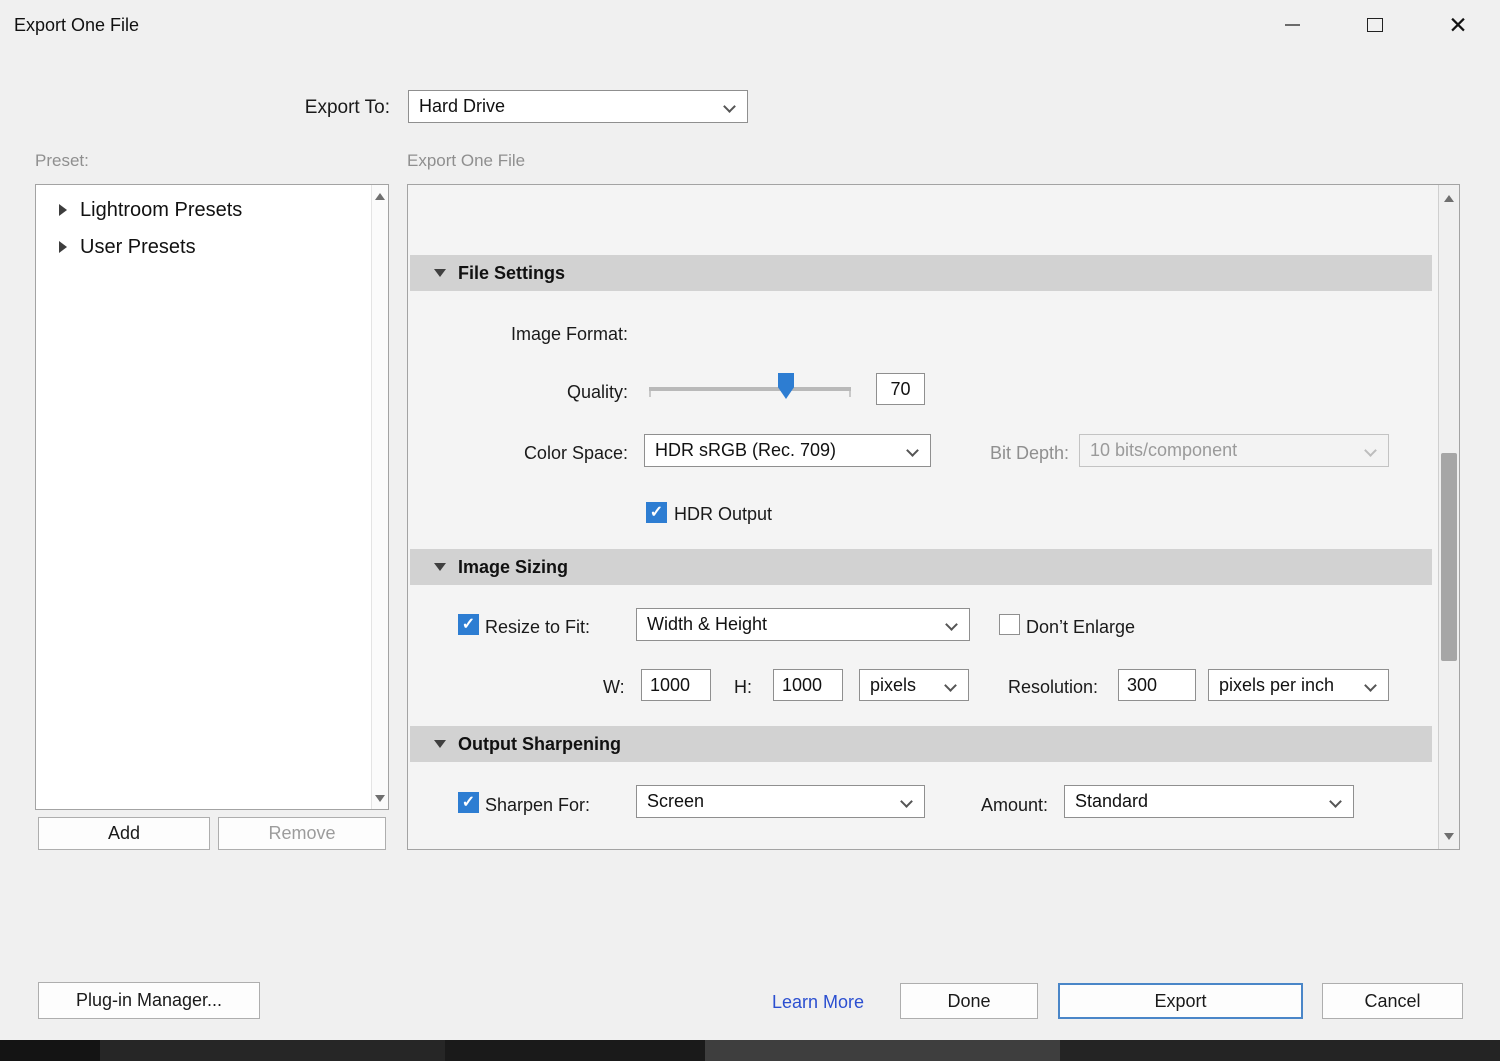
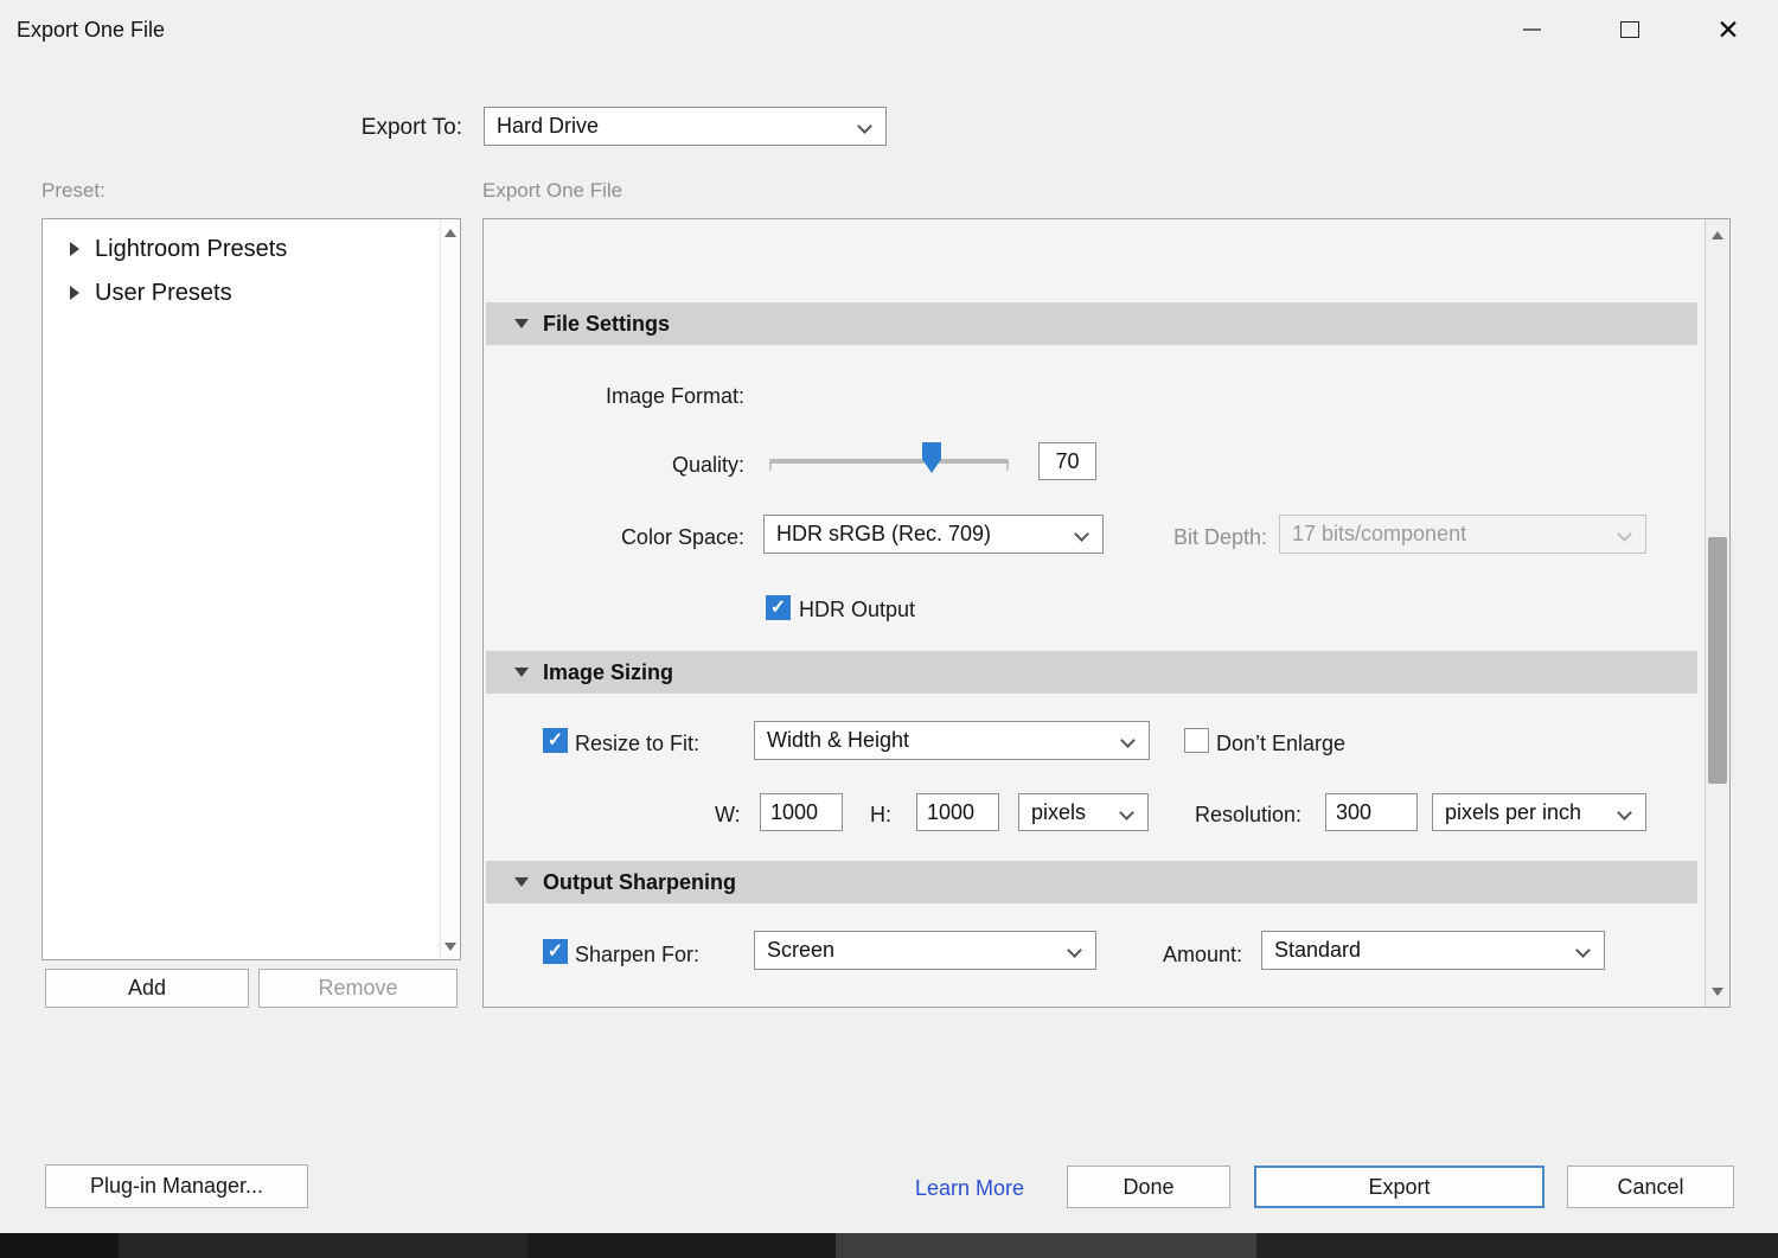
  Export One File
  ✕
  Export To:
  Hard Drive
  Preset:
  Lightroom Presets
  User Presets
  Add
  Remove
  Export One File
  File Settings
  Image Format:
  Quality:
  70
  Color Space:
  HDR sRGB (Rec. 709)
  Bit Depth:
- 10 bits/component
+ 17 bits/component
  ✓
  HDR Output
  Image Sizing
  ✓
  Resize to Fit:
  Width & Height
  Don’t Enlarge
  W:
  1000
  H:
  1000
  pixels
  Resolution:
  300
  pixels per inch
  Output Sharpening
  ✓
  Sharpen For:
  Screen
  Amount:
  Standard
  Plug-in Manager...
  Learn More
  Done
  Export
  Cancel
